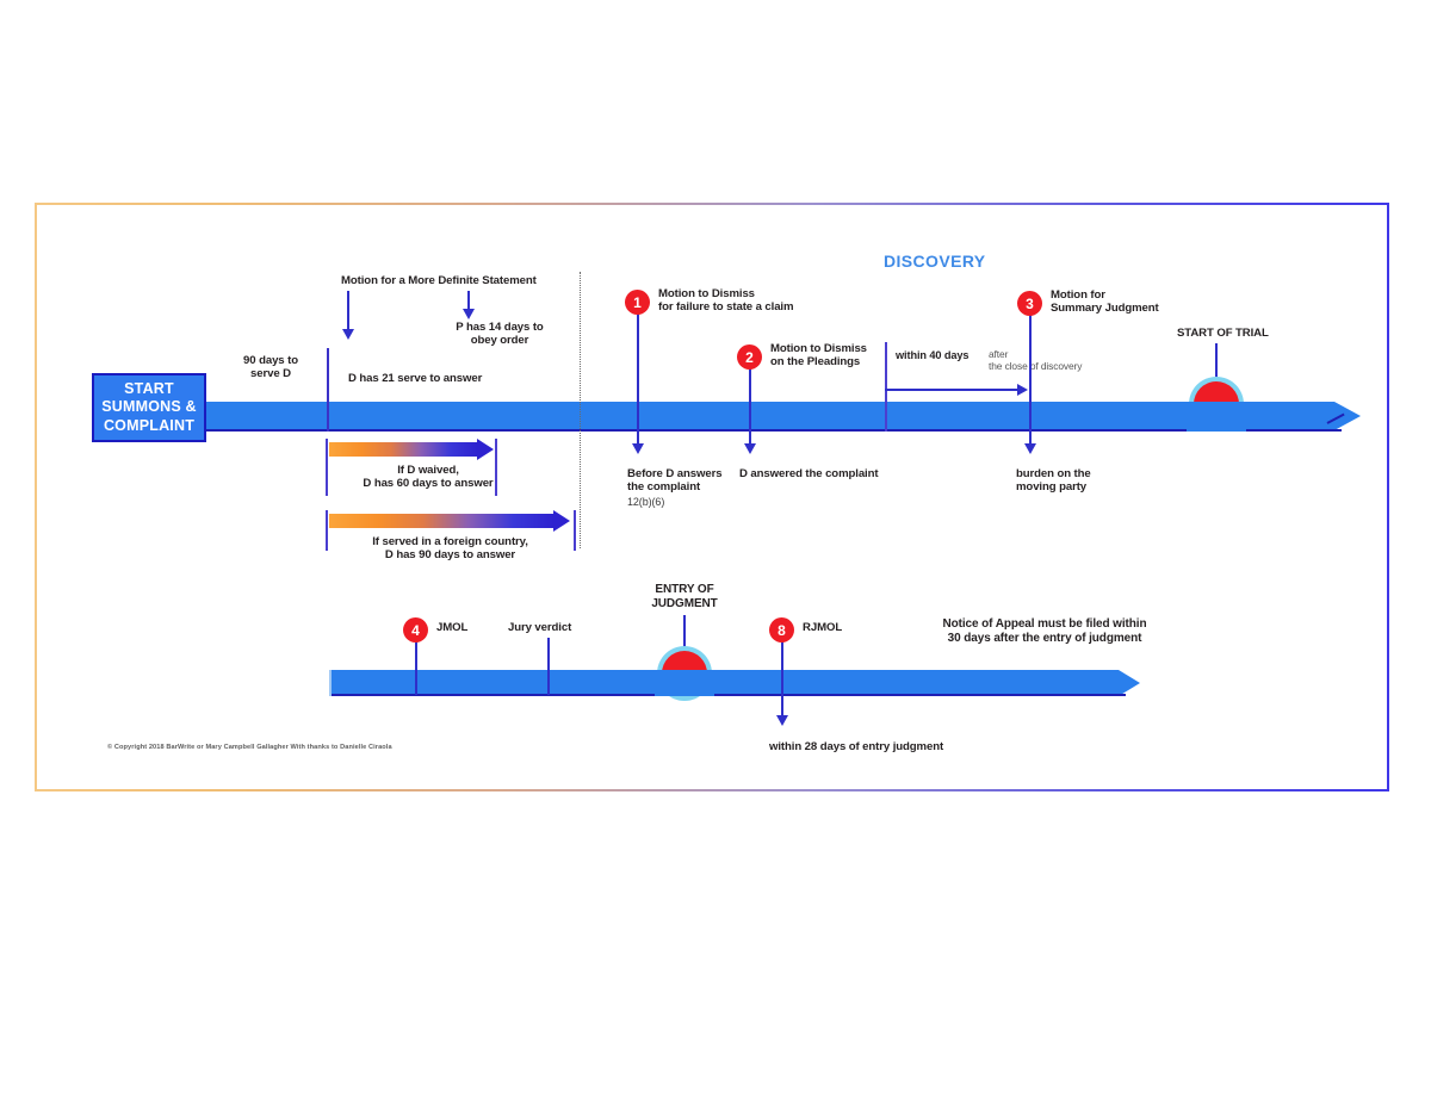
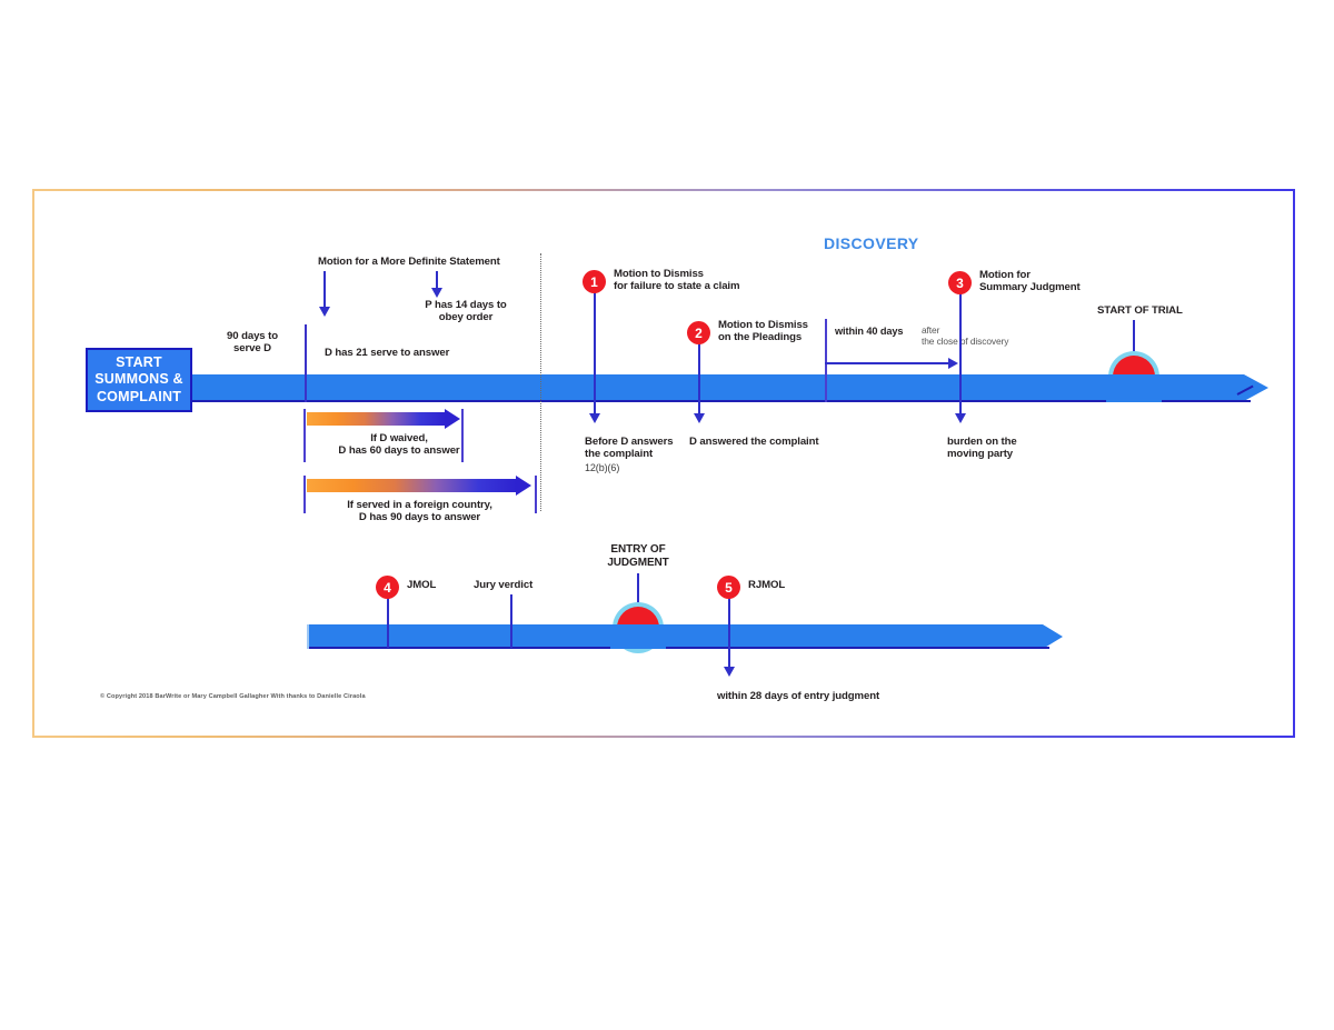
  START
  SUMMONS &
  COMPLAINT
  DISCOVERY
  90 days to
  serve D
  D has 21 serve to answer
  Motion for a More Definite Statement
  P has 14 days to
  obey order
  If D waived,
  D has 60 days to answer
  If served in a foreign country,
  D has 90 days to answer
  1
  Motion to Dismiss
  for failure to state a claim
  Before D answers
  the complaint
  12(b)(6)
  2
  Motion to Dismiss
  on the Pleadings
  D answered the complaint
  within 40 days
  after
  the close of discovery
  3
  Motion for
  Summary Judgment
  burden on the
  moving party
  START OF TRIAL
  4
  JMOL
  Jury verdict
  ENTRY OF
  JUDGMENT
- 8
+ 5
  RJMOL
  within 28 days of entry judgment
- Notice of Appeal must be filed within
- 30 days after the entry of judgment
